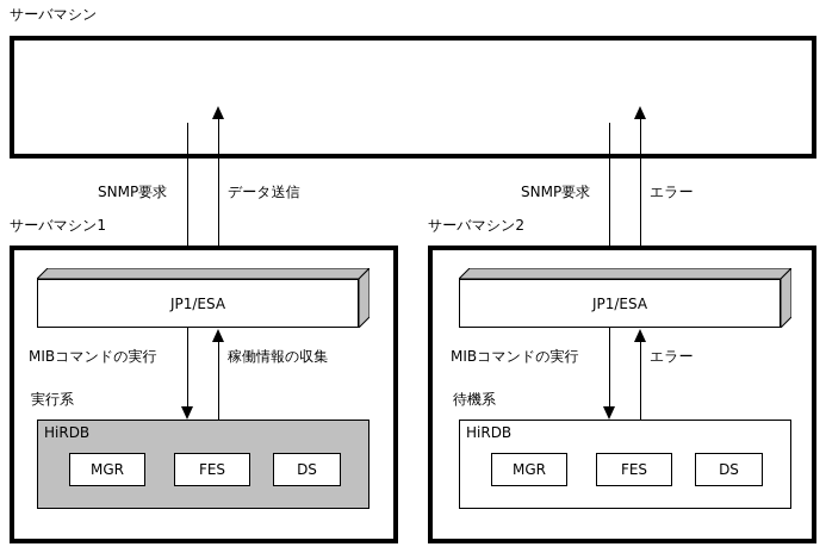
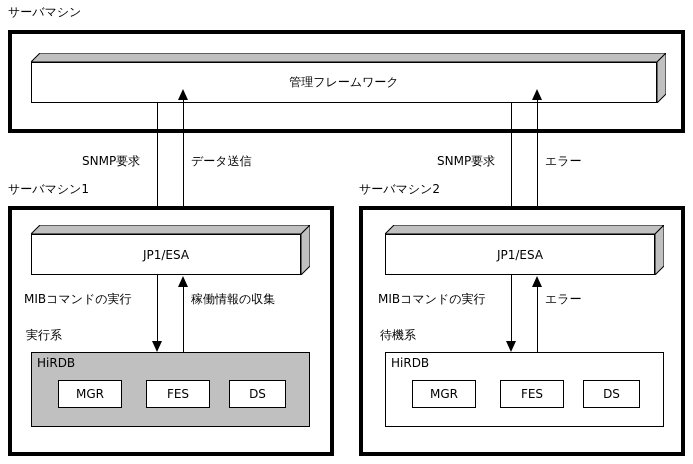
  サーバマシン
+ 管理フレームワーク
  SNMP要求
  データ送信
  SNMP要求
  エラー
  サーバマシン1
  JP1/ESA
  MIBコマンドの実行
  稼働情報の収集
  実行系
  HiRDB
  MGR
  FES
  DS
  サーバマシン2
  JP1/ESA
  MIBコマンドの実行
  エラー
  待機系
  HiRDB
  MGR
  FES
  DS
